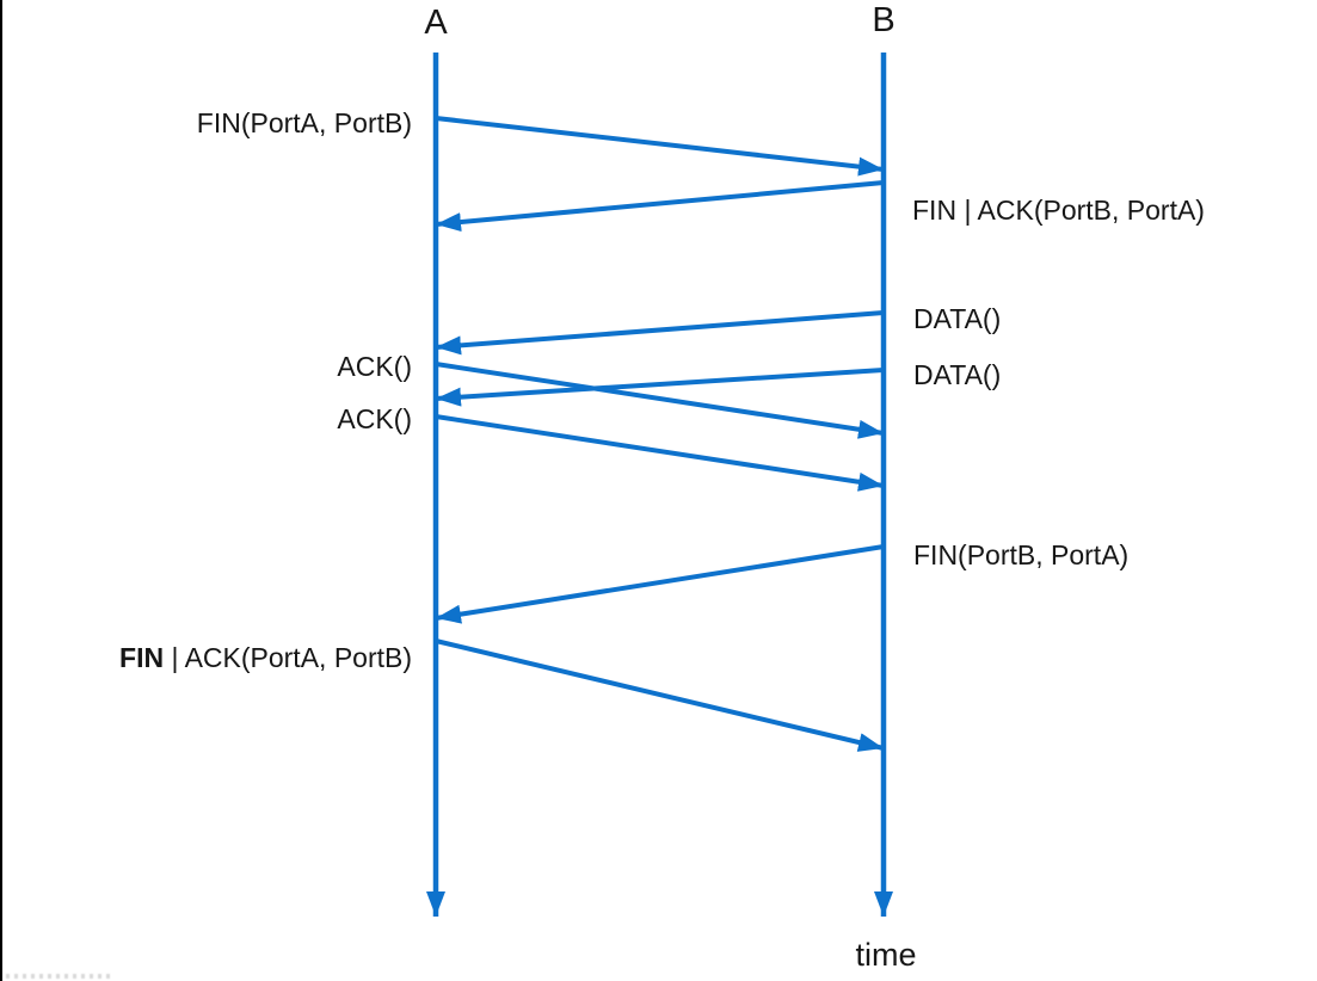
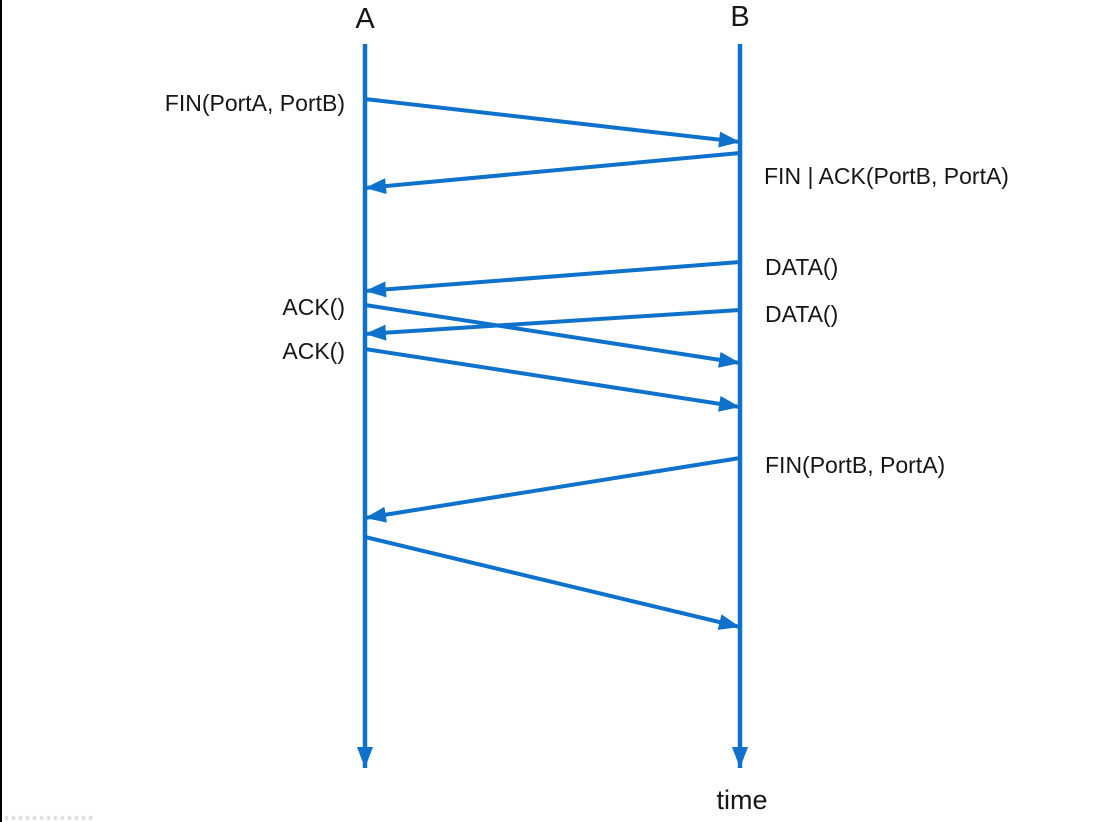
  A
  B
  time
  FIN(PortA, PortB)
  FIN | ACK(PortB, PortA)
  DATA()
  ACK()
  DATA()
  ACK()
  FIN(PortB, PortA)
- FIN | ACK(PortA, PortB)
